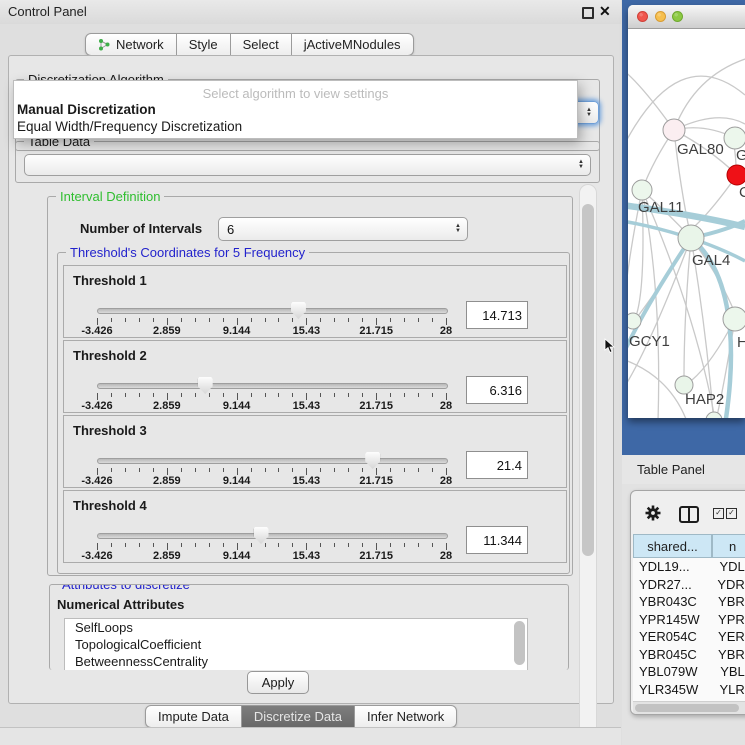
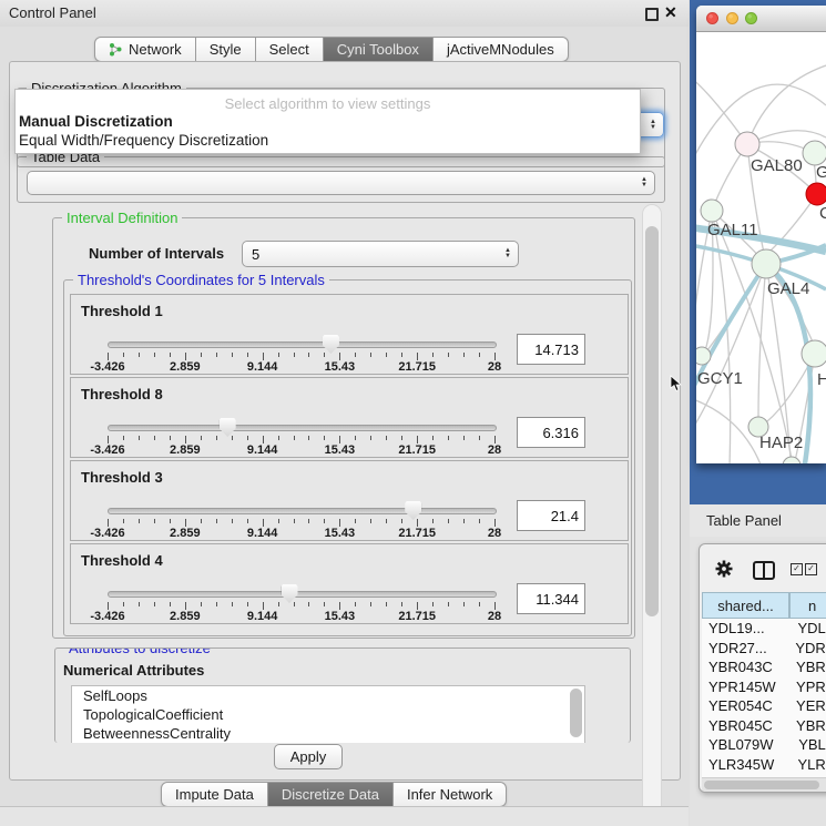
  Control Panel
  ✕
  Network
  Style
  Select
+ Cyni Toolbox
  jActiveMNodules
  Select algorithm to view settings
  Manual Discretization
  Equal Width/Frequency Discretization
  Table Data
  Interval Definition
  Number of Intervals
- 6
+ 5
- Threshold's Coordinates for 5 Frequency
+ Threshold's Coordinates for 5 Intervals
  Threshold 1
  -3.426
  2.859
  9.144
  15.43
  21.715
  28
  14.713
- Threshold 2
+ Threshold 8
  -3.426
  2.859
  9.144
  15.43
  21.715
  28
  6.316
  Threshold 3
  -3.426
  2.859
  9.144
  15.43
  21.715
  28
  21.4
  Threshold 4
  -3.426
  2.859
  9.144
  15.43
  21.715
  28
  11.344
  Attributes to discretize
  Numerical Attributes
  SelfLoops
  TopologicalCoefficient
  BetweennessCentrality
  Apply
  Impute Data
  Discretize Data
  Infer Network
  GAL80
  G
  C
  GAL11
  GAL4
  GCY1
  H
  HAP2
  Table Panel
  ✓
  ✓
  shared...
  n
  YDL19...
  YDL
  YDR27...
  YDR
  YBR043C
  YBR
  YPR145W
  YPR
  YER054C
  YER
  YBR045C
  YBR
  YBL079W
  YBL
  YLR345W
  YLR
